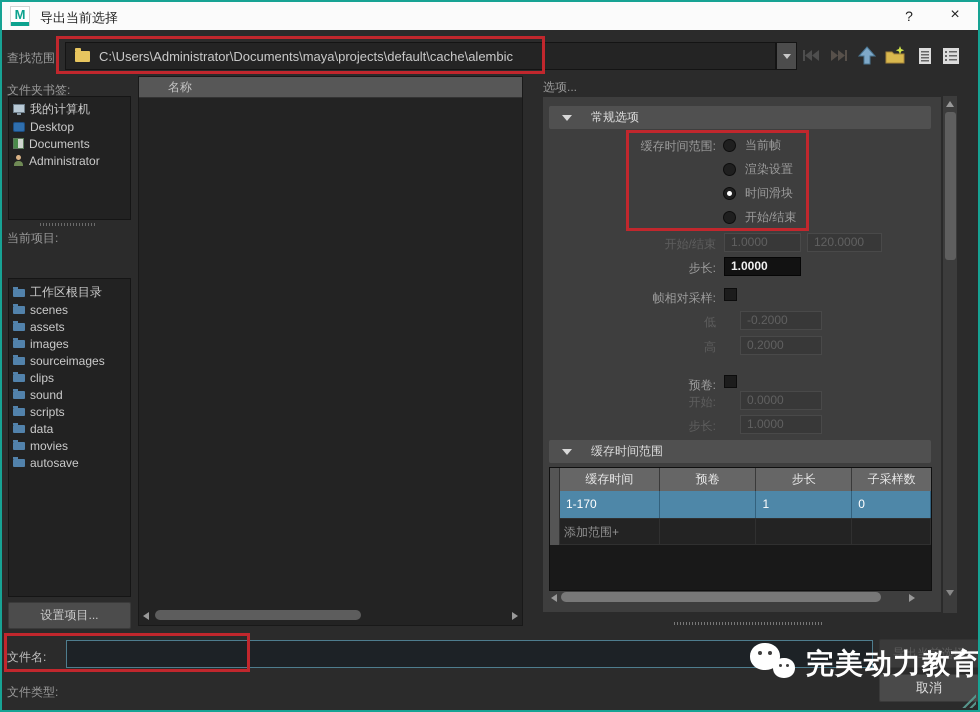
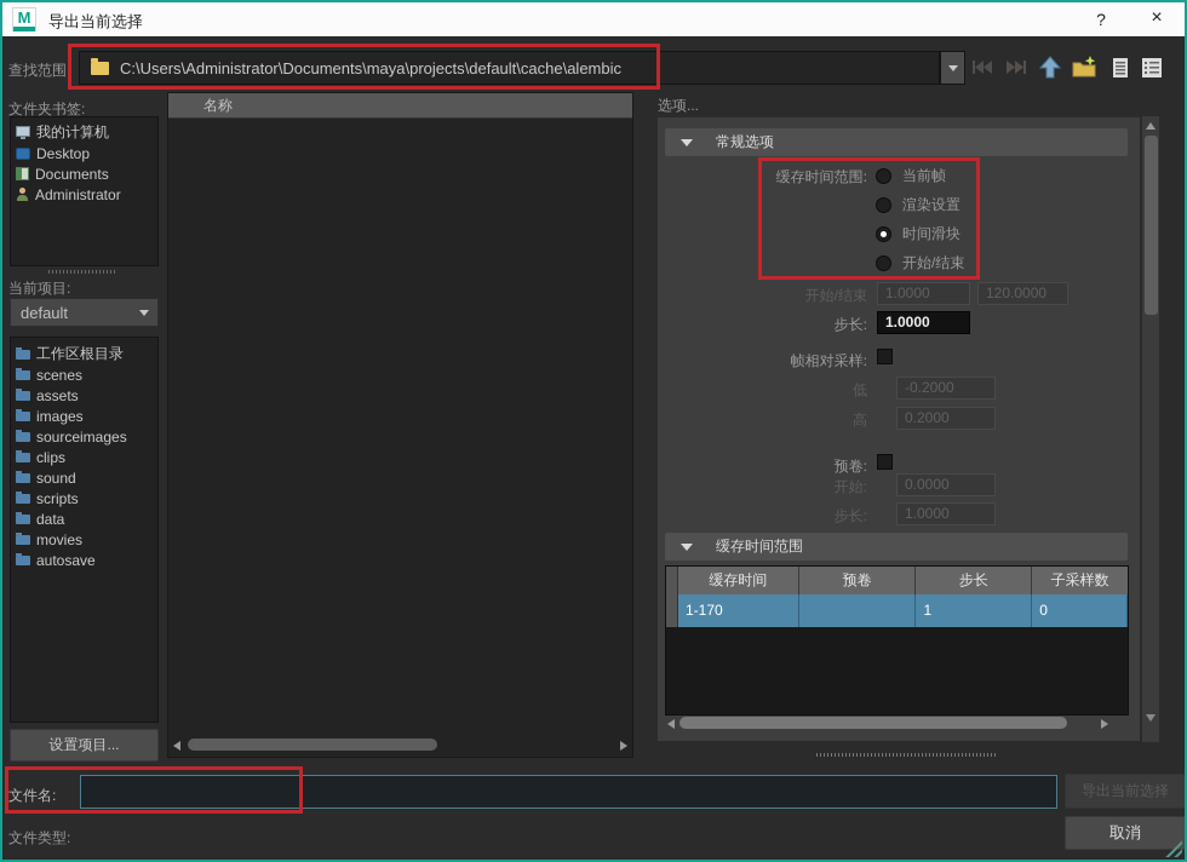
  M
  导出当前选择
  ?
  ×
  查找范围:
  C:\Users\Administrator\Documents\maya\projects\default\cache\alembic
  文件夹书签:
  我的计算机
  Desktop
  Documents
  Administrator
  当前项目:
+ default
  工作区根目录
  scenes
  assets
  images
  sourceimages
  clips
  sound
  scripts
  data
  movies
  autosave
  设置项目...
  名称
  选项...
  常规选项
  缓存时间范围:
  当前帧
  渲染设置
  时间滑块
  开始/结束
  开始/结束
  1.0000
  120.0000
  步长:
  1.0000
  帧相对采样:
  低
  -0.2000
  高
  0.2000
  预卷:
  开始:
  0.0000
  步长:
  1.0000
  缓存时间范围
  缓存时间
  预卷
  步长
  子采样数
  1-170
  1
  0
- 添加范围+
  文件名:
  导出当前选择
  文件类型:
  取消
- 完美动力教育
